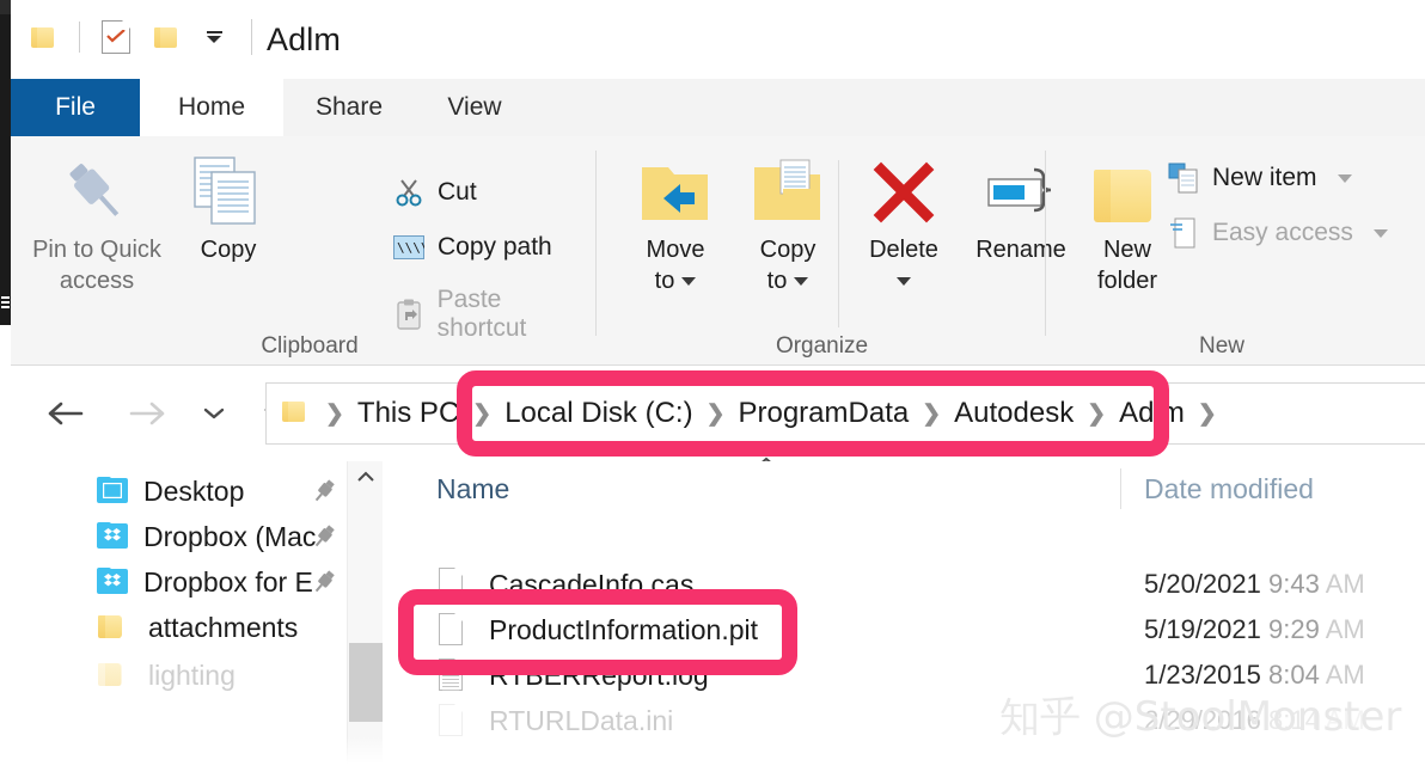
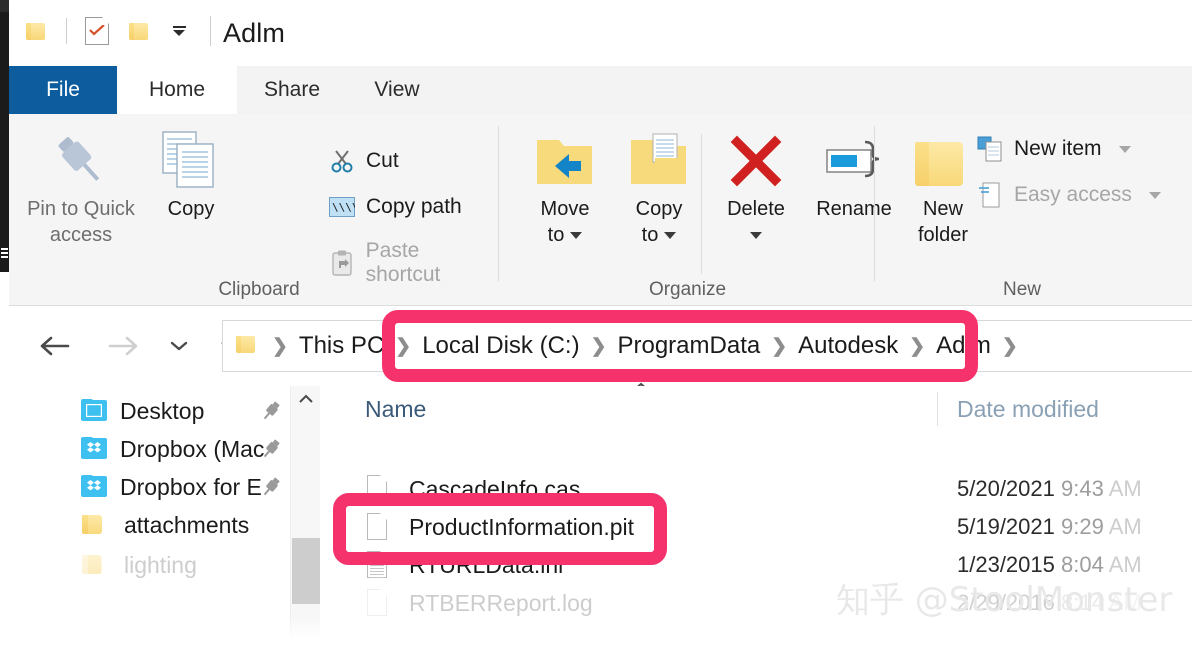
  Adlm
  File
  Home
  Share
  View
  Pin to Quick
  access
  Copy
  Cut
  Copy path
  Paste shortcut
  Clipboard
  Move
  to
  Copy
  to
  Delete
  Rename
  Organize
  New
  folder
  New item
  Easy access
  New
  ❯
  This PC
  ❯
  Local Disk (C:)
  ❯
  ProgramData
  ❯
  Autodesk
  ❯
  Adlm
  ❯
  Desktop
  Dropbox (Mac
  Dropbox for E
  attachments
  lighting
  Name
  Date modified
  CascadeInfo.cas
  5/20/2021 9:43 AM
  ProductInformation.pit
  5/19/2021 9:29 AM
- RTBERReport.log
+ RTURLData.ini
  1/23/2015 8:04 AM
- RTURLData.ini
+ RTBERReport.log
  知乎 @StoolMonster
